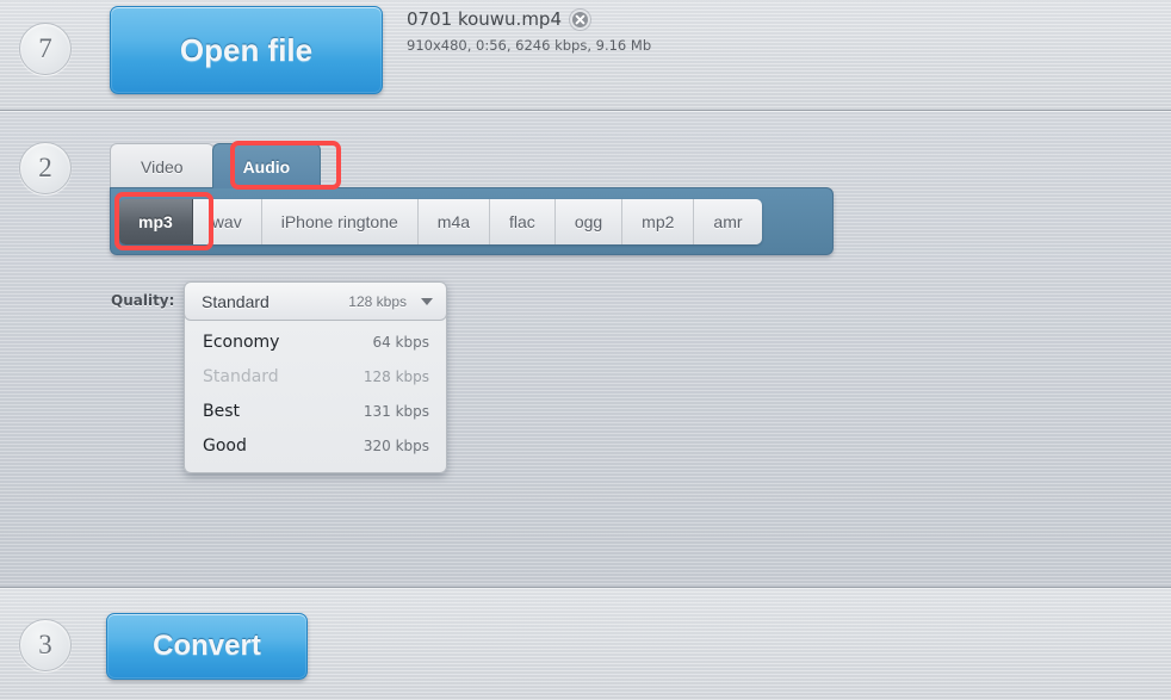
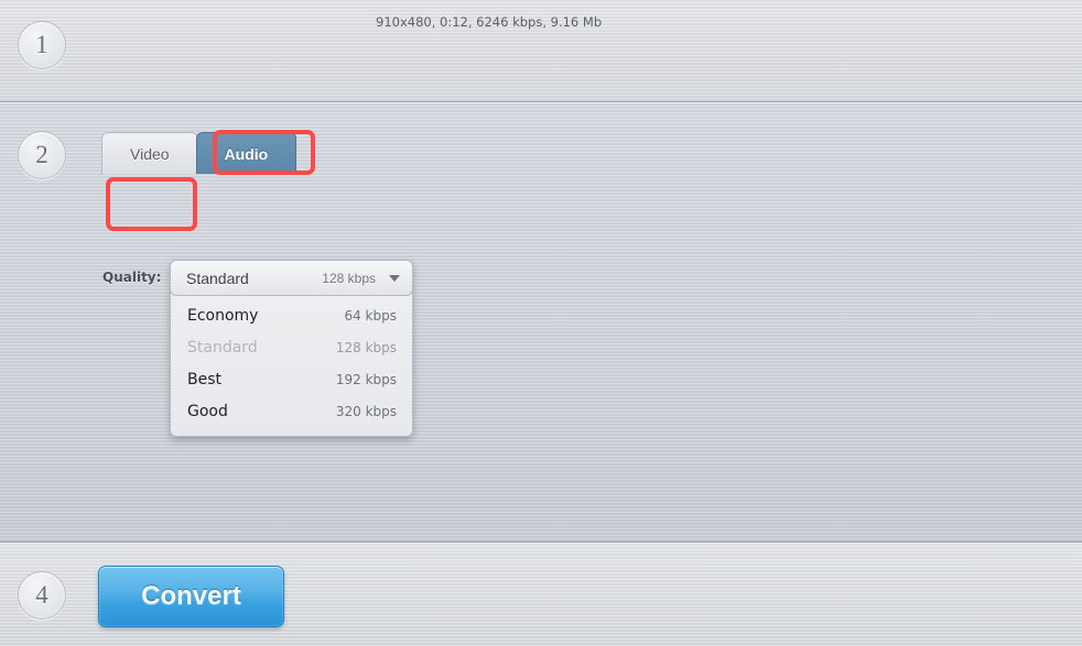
- 7
+ 1
  2
- 3
+ 4
- Open file
- 0701 kouwu.mp4
- 910x480, 0:56, 6246 kbps, 9.16 Mb
+ 910x480, 0:12, 6246 kbps, 9.16 Mb
  Video
  Audio
- mp3
- wav
- iPhone ringtone
- m4a
- flac
- ogg
- mp2
- amr
  Quality:
  Standard
  128 kbps
  Economy
  64 kbps
  Standard
  128 kbps
  Best
- 131 kbps
+ 192 kbps
  Good
  320 kbps
  Convert
